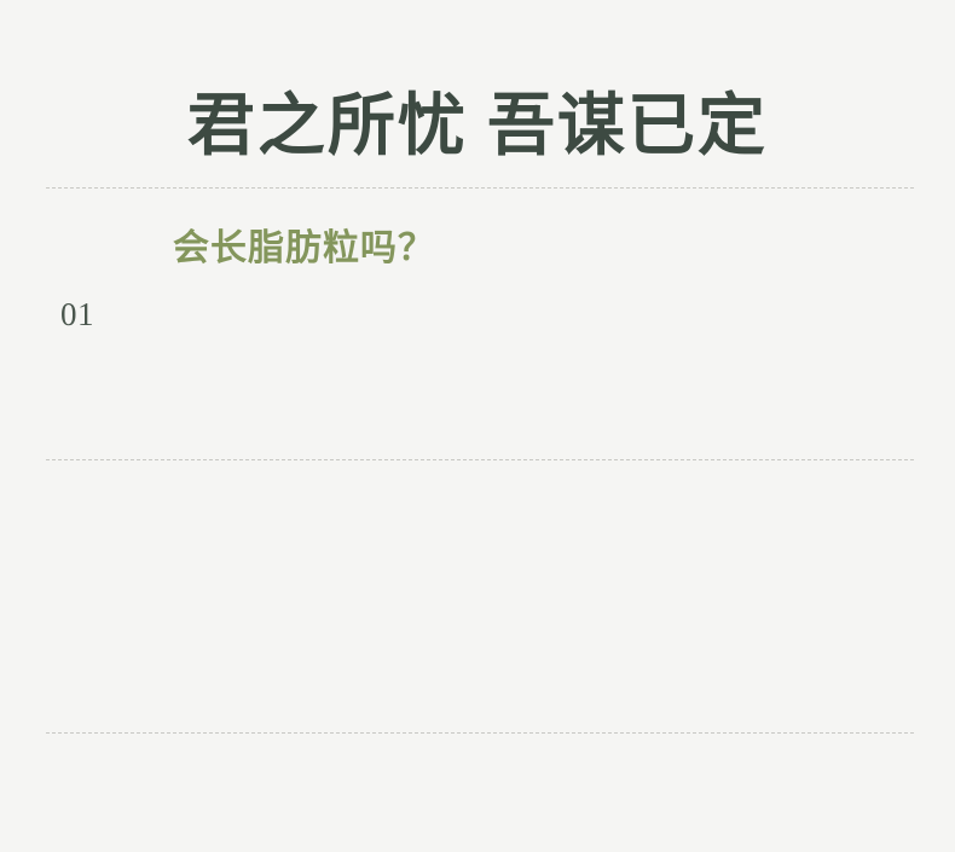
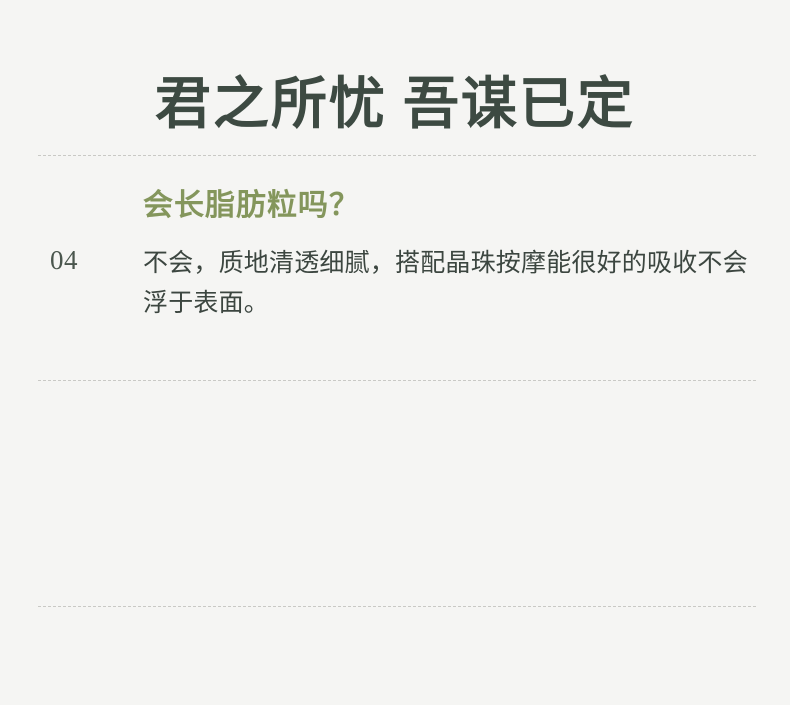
  君之所忧 吾谋已定
- 01
+ 04
  会长脂肪粒吗？
+ 不会，质地清透细腻，搭配晶珠按摩能很好的吸收不会浮于表面。
